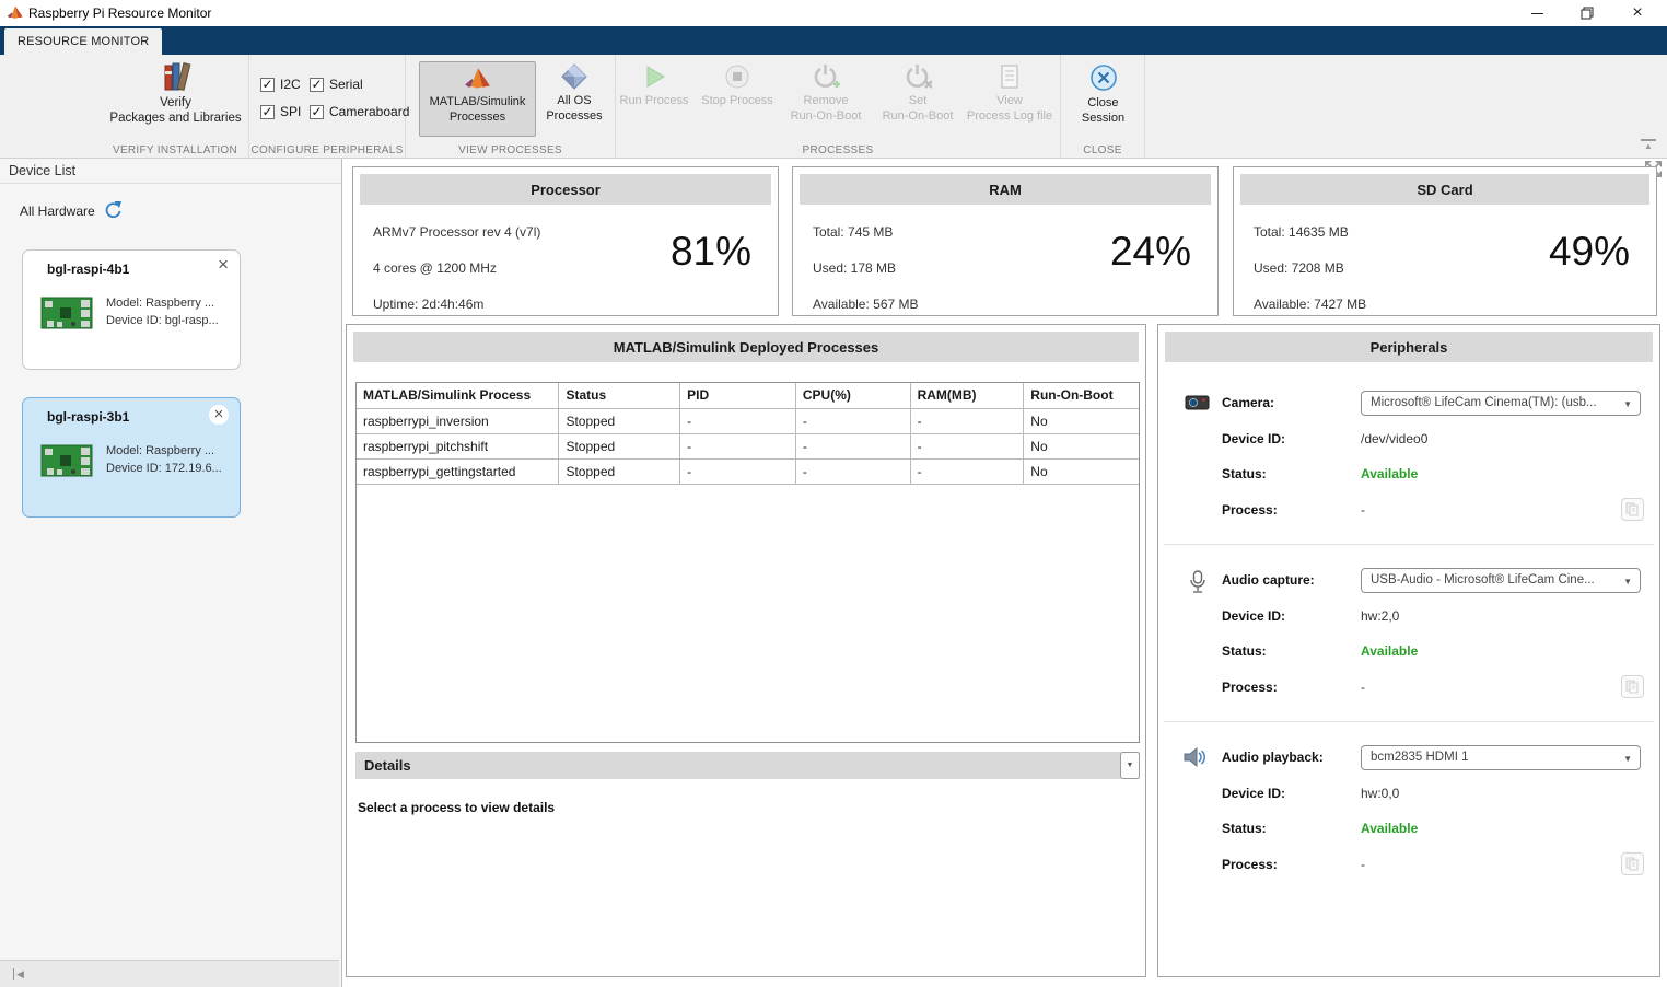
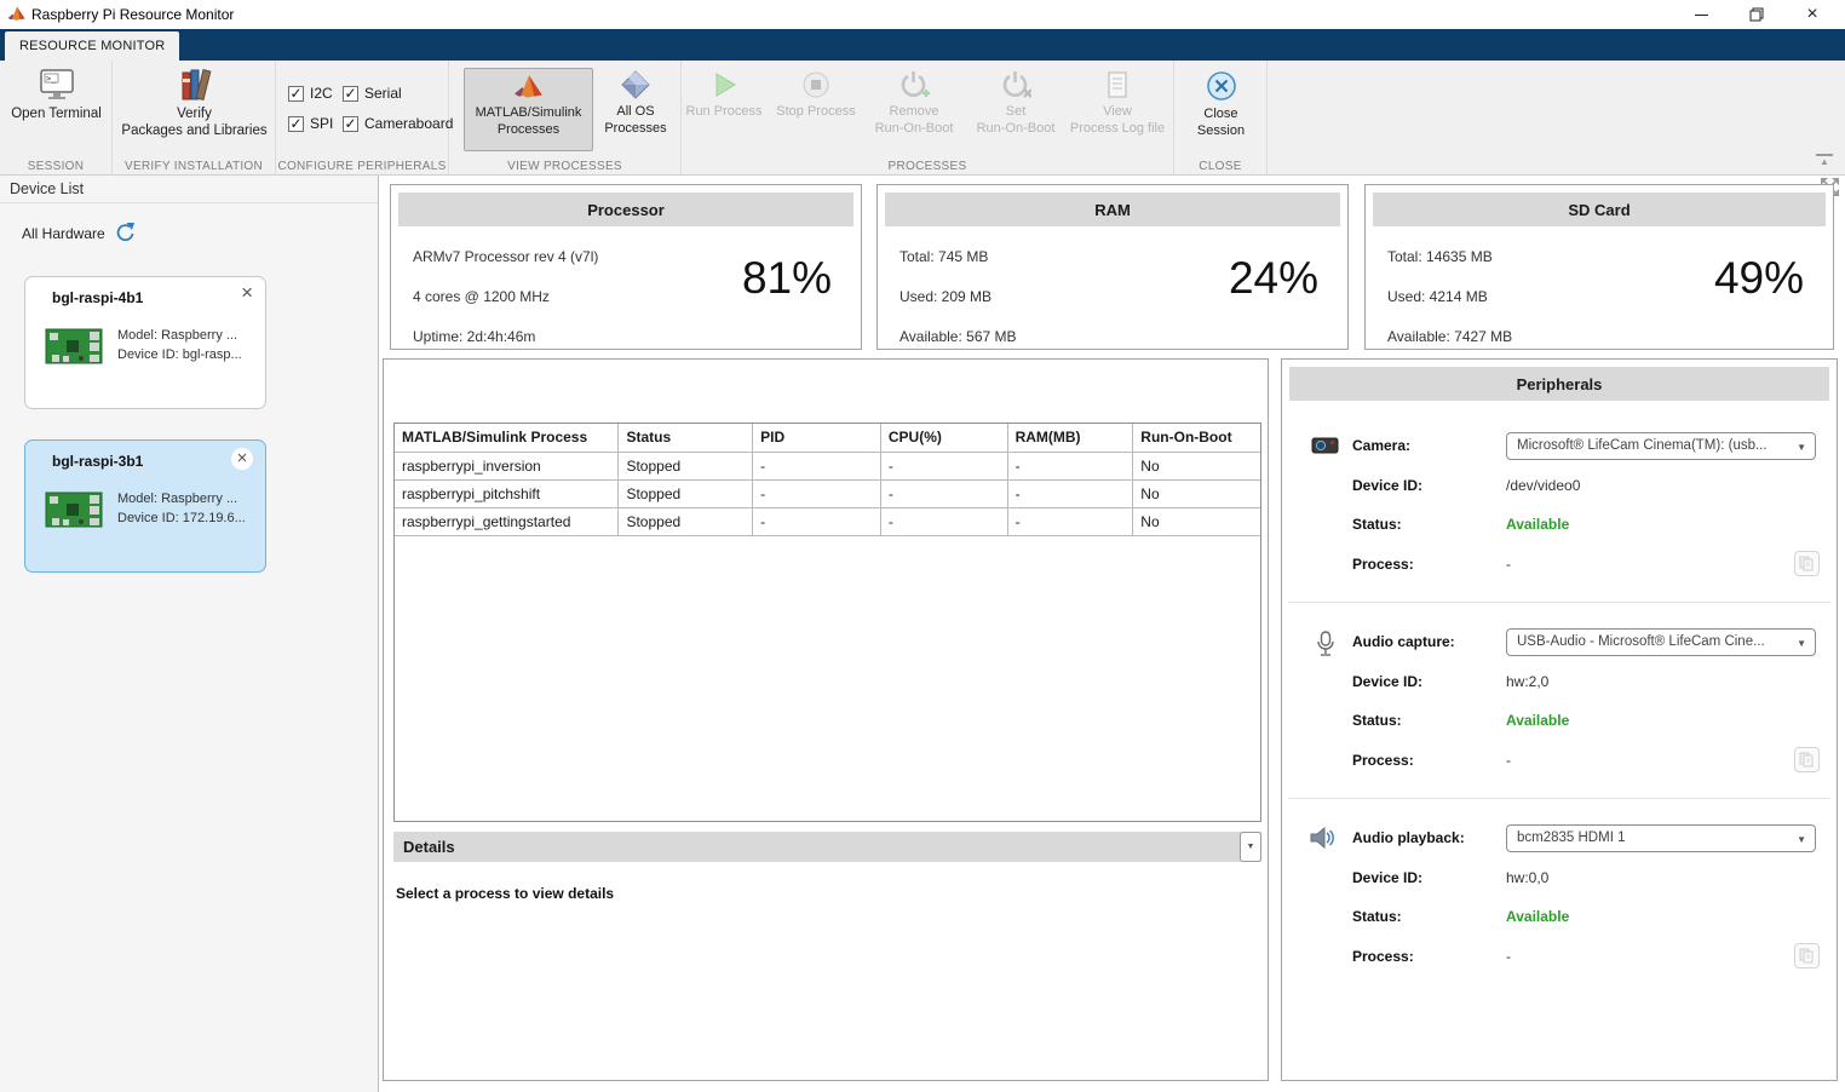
  Raspberry Pi Resource Monitor
  ×
  RESOURCE MONITOR
+ >_
+ Open Terminal
+ SESSION
  Verify
  Packages and Libraries
  VERIFY INSTALLATION
  ✓
  I2C
  ✓
  SPI
  ✓
  Serial
  ✓
  Cameraboard
  CONFIGURE PERIPHERALS
  MATLAB/Simulink
  Processes
  All OS
  Processes
  VIEW PROCESSES
  Run Process
  Stop Process
  Remove
  Run-On-Boot
  Set
  Run-On-Boot
  View
  Process Log file
  PROCESSES
  Close
  Session
  CLOSE
  ▲
  Device List
  All Hardware
  bgl-raspi-4b1
  ×
  Model: Raspberry ...
  Device ID: bgl-rasp...
  bgl-raspi-3b1
  ×
  Model: Raspberry ...
  Device ID: 172.19.6...
- ◀
  Processor
  ARMv7 Processor rev 4 (v7l)
  4 cores @ 1200 MHz
  Uptime: 2d:4h:46m
  81%
  RAM
  Total: 745 MB
- Used: 178 MB
+ Used: 209 MB
  Available: 567 MB
  24%
  SD Card
  Total: 14635 MB
- Used: 7208 MB
+ Used: 4214 MB
  Available: 7427 MB
  49%
- MATLAB/Simulink Deployed Processes
  MATLAB/Simulink Process
  Status
  PID
  CPU(%)
  RAM(MB)
  Run-On-Boot
  raspberrypi_inversion
  Stopped
  -
  -
  -
  No
  raspberrypi_pitchshift
  Stopped
  -
  -
  -
  No
  raspberrypi_gettingstarted
  Stopped
  -
  -
  -
  No
  Details
  Select a process to view details
  Peripherals
  Camera:
  Microsoft® LifeCam Cinema(TM): (usb...
  ▼
  Device ID:
  /dev/video0
  Status:
  Available
  Process:
  -
  Audio capture:
  USB-Audio - Microsoft® LifeCam Cine...
  ▼
  Device ID:
  hw:2,0
  Status:
  Available
  Process:
  -
  Audio playback:
  bcm2835 HDMI 1
  ▼
  Device ID:
  hw:0,0
  Status:
  Available
  Process:
  -
